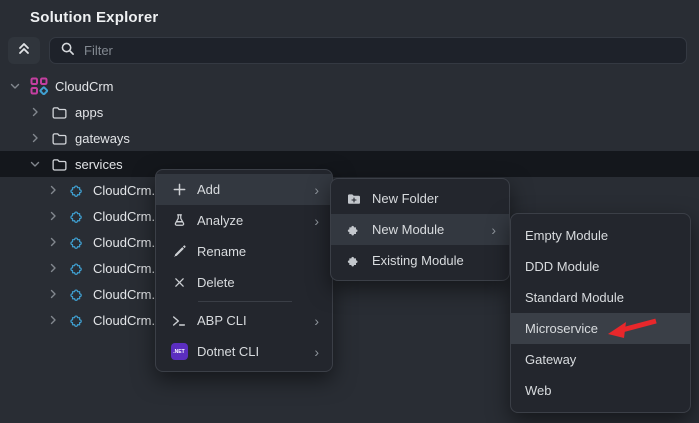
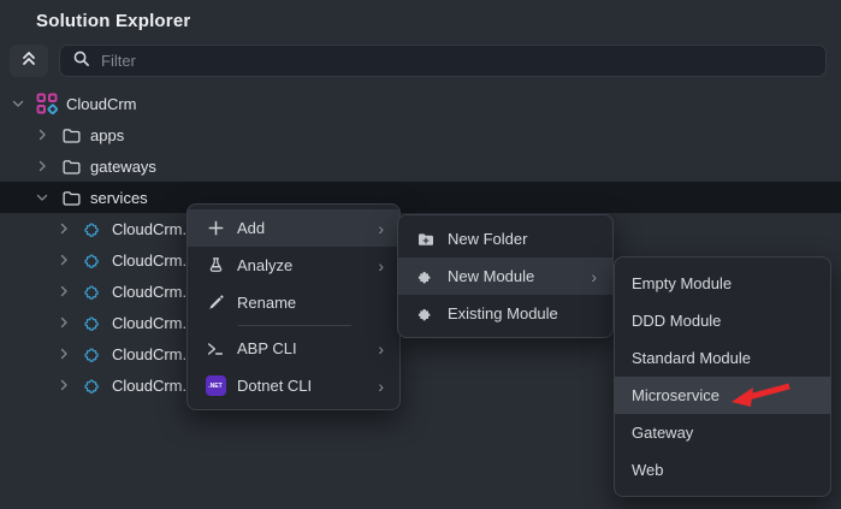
  Solution Explorer
  Filter
  CloudCrm
  apps
  gateways
  services
  CloudCrm.
  CloudCrm.
  CloudCrm.
  CloudCrm.
  CloudCrm.
  CloudCrm.
  Add
  ›
  Analyze
  ›
  Rename
- Delete
  ABP CLI
  ›
  Dotnet CLI
  ›
  New Folder
  New Module
  ›
  Existing Module
  Empty Module
  DDD Module
  Standard Module
  Microservice
  Gateway
  Web
